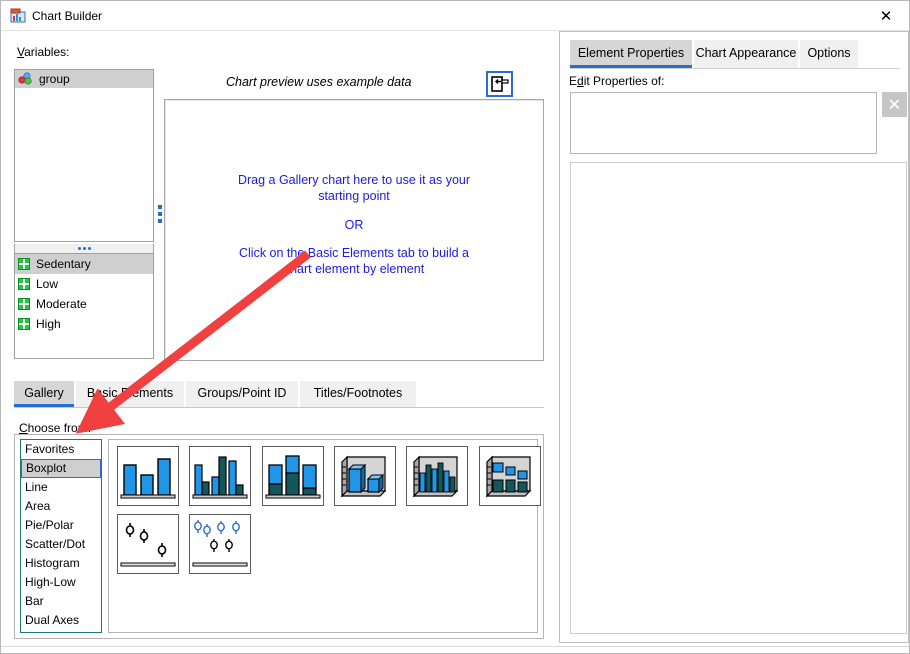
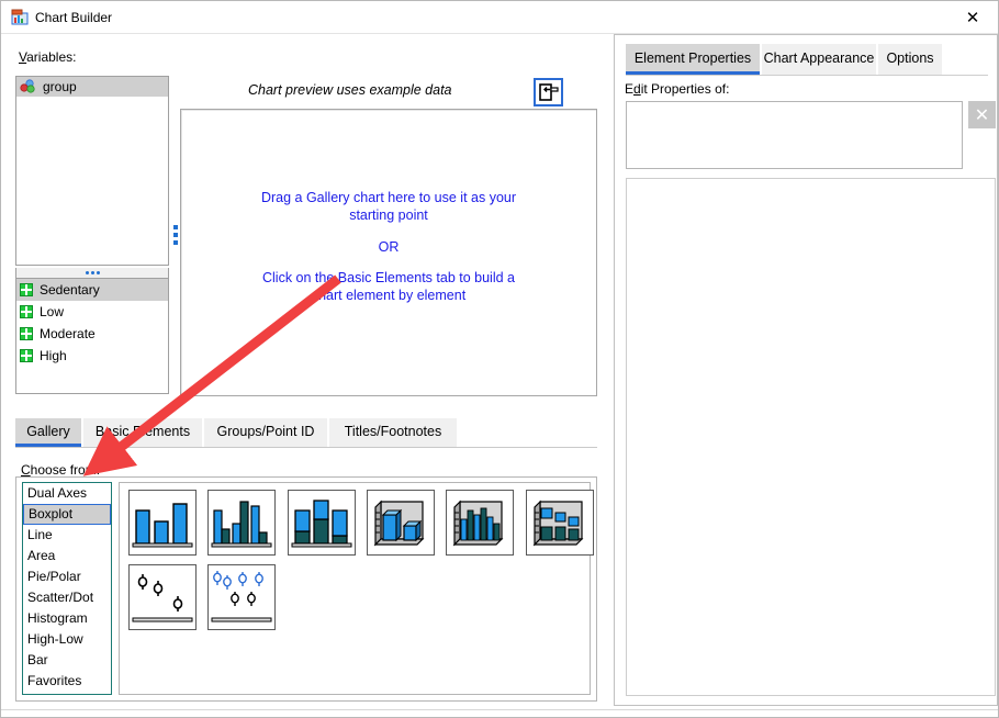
  Chart Builder
  ✕
  Variables:
  group
  Sedentary
  Low
  Moderate
  High
  Chart preview uses example data
  Drag a Gallery chart here to use it as your
  starting point
  OR
  Click on the Basic Elements tab to build a
  art element by element
  Gallery
  Basicments
  Groups/Point ID
  Titles/Footnotes
  Choose from:
- Favorites
+ Dual Axes
  Boxplot
  Line
  Area
  Pie/Polar
  Scatter/Dot
  Histogram
  High-Low
  Bar
- Dual Axes
+ Favorites
  Element Properties
  Chart Appearance
  Options
  Edit Properties of:
  ✕
